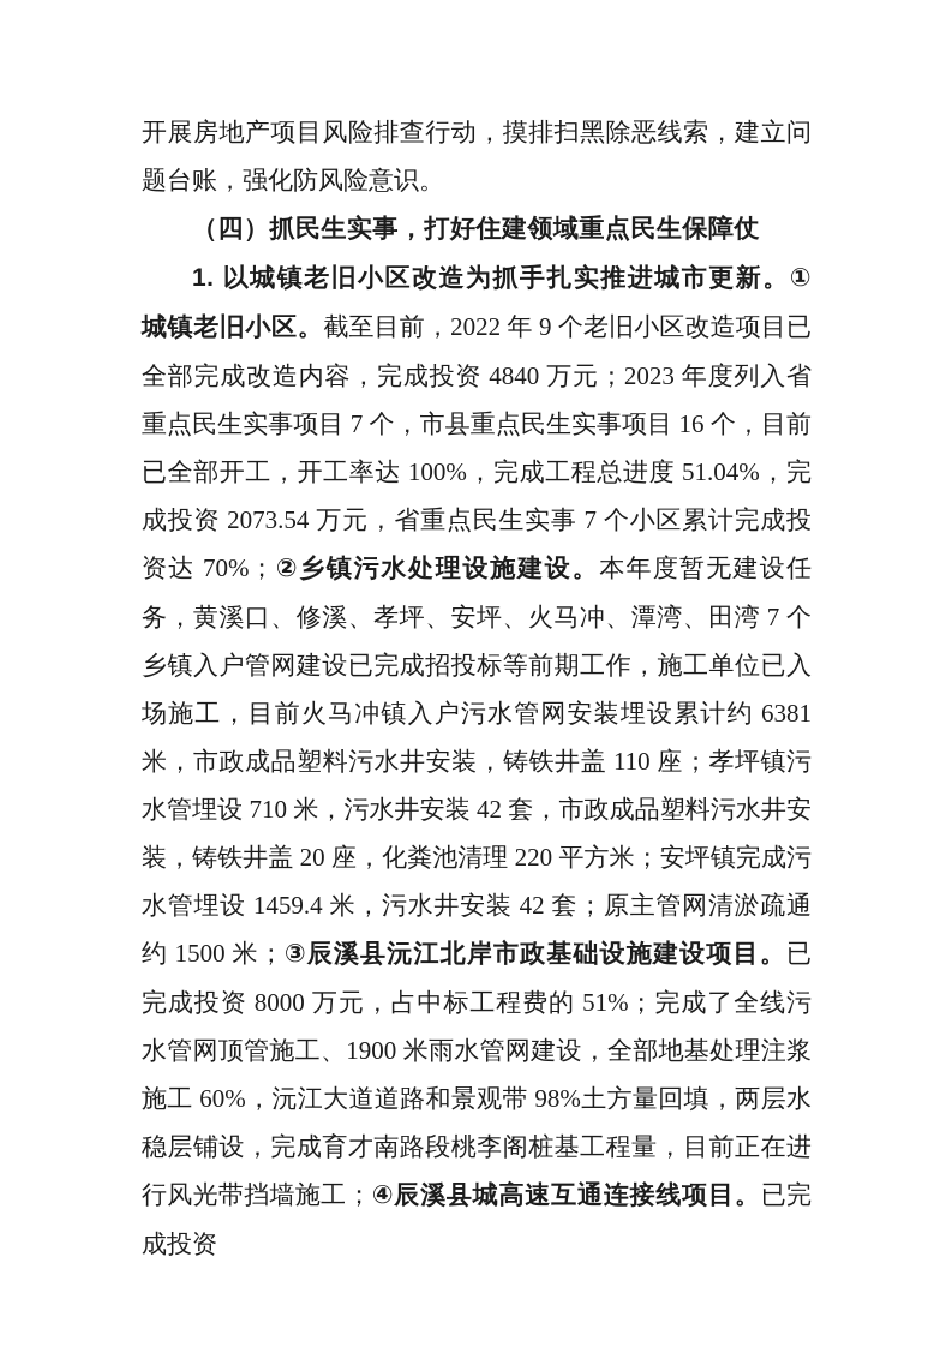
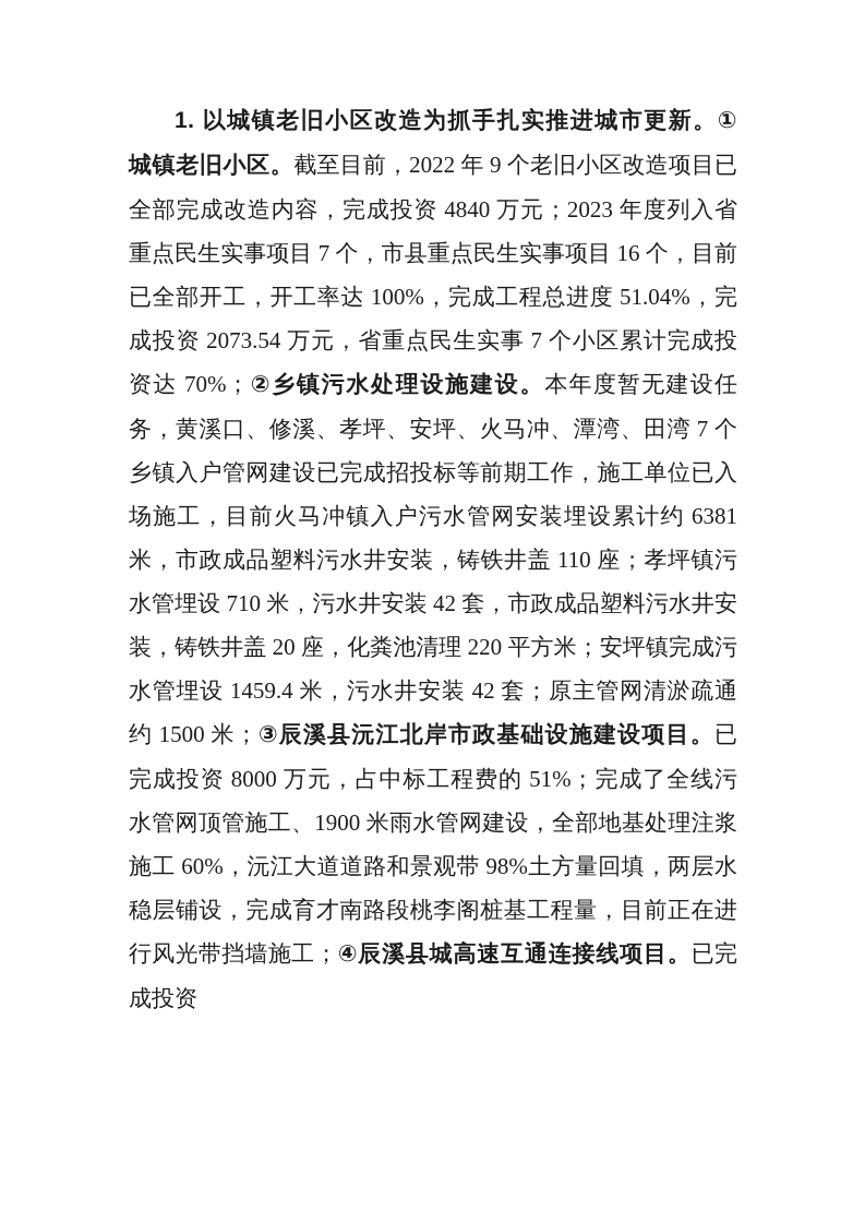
- 开展房地产项目风险排查行动，摸排扫黑除恶线索，建立问题台账，强化防风险意识。
- （四）抓民生实事，打好住建领域重点民生保障仗
  1. 以城镇老旧小区改造为抓手扎实推进城市更新。①城镇老旧小区。截至目前，2022 年 9 个老旧小区改造项目已全部完成改造内容，完成投资 4840 万元；2023 年度列入省重点民生实事项目 7 个，市县重点民生实事项目 16 个，目前已全部开工，开工率达 100%，完成工程总进度 51.04%，完成投资 2073.54 万元，省重点民生实事 7 个小区累计完成投资达 70%；②乡镇污水处理设施建设。本年度暂无建设任务，黄溪口、修溪、孝坪、安坪、火马冲、潭湾、田湾 7 个乡镇入户管网建设已完成招投标等前期工作，施工单位已入场施工，目前火马冲镇入户污水管网安装埋设累计约 6381 米，市政成品塑料污水井安装，铸铁井盖 110 座；孝坪镇污水管埋设 710 米，污水井安装 42 套，市政成品塑料污水井安装，铸铁井盖 20 座，化粪池清理 220 平方米；安坪镇完成污水管埋设 1459.4 米，污水井安装 42 套；原主管网清淤疏通约 1500 米；③辰溪县沅江北岸市政基础设施建设项目。已完成投资 8000 万元，占中标工程费的 51%；完成了全线污水管网顶管施工、1900 米雨水管网建设，全部地基处理注浆施工 60%，沅江大道道路和景观带 98%土方量回填，两层水稳层铺设，完成育才南路段桃李阁桩基工程量，目前正在进行风光带挡墙施工；④辰溪县城高速互通连接线项目。已完成投资
